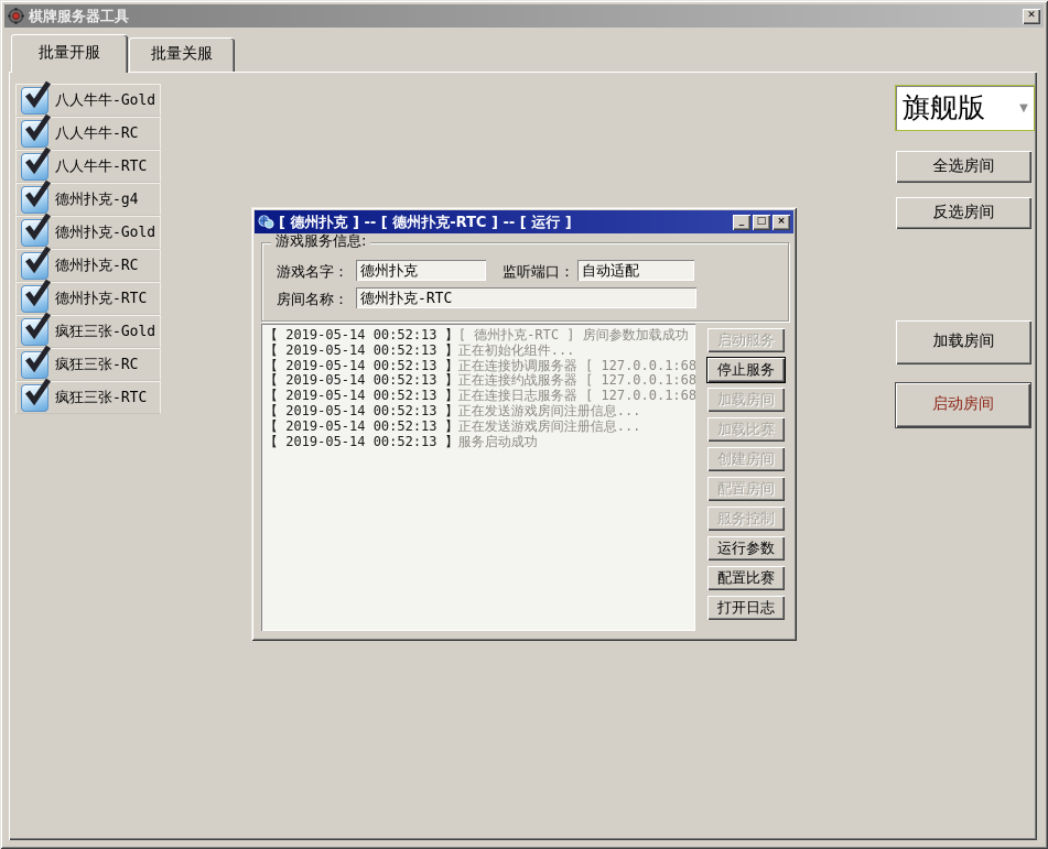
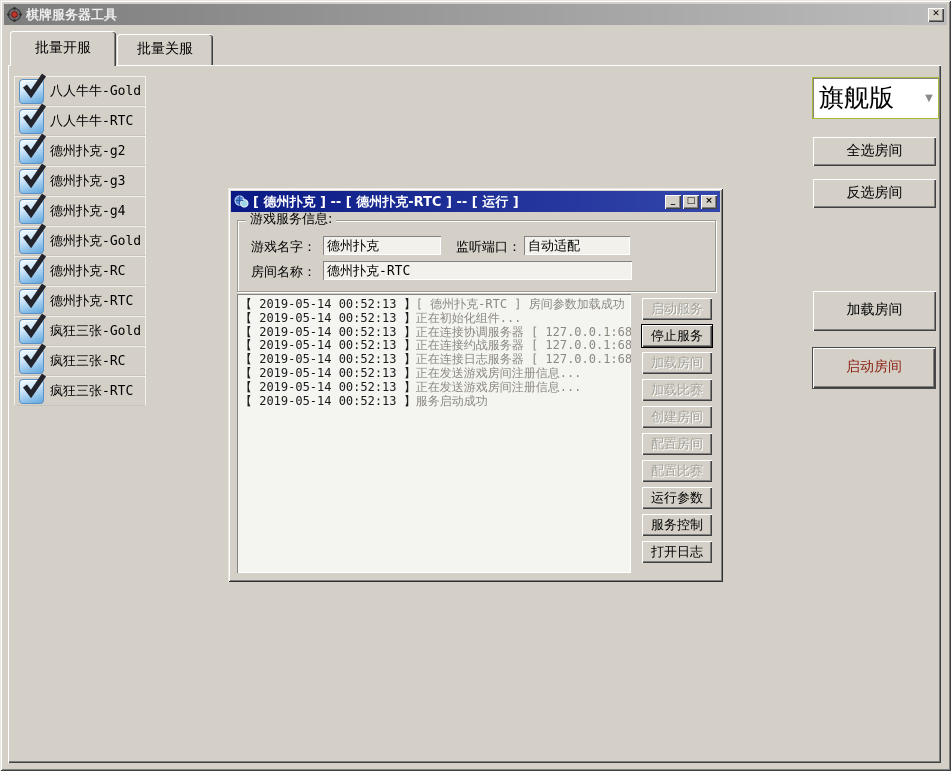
  棋牌服务器工具
  ✕
  批量开服
  批量关服
  八人牛牛-Gold
- 八人牛牛-RC
  八人牛牛-RTC
+ 德州扑克-g2
+ 德州扑克-g3
  德州扑克-g4
  德州扑克-Gold
  德州扑克-RC
  德州扑克-RTC
  疯狂三张-Gold
  疯狂三张-RC
  疯狂三张-RTC
  旗舰版
  ▼
  全选房间
  反选房间
  加载房间
  启动房间
  [ 德州扑克 ] -- [ 德州扑克-RTC ] -- [ 运行 ]
  _
  □
  ×
  游戏服务信息:
  游戏名字：
  德州扑克
  监听端口：
  自动适配
  房间名称：
  德州扑克-RTC
  【 2019-05-14 00:52:13 】[ 德州扑克-RTC ] 房间参数加载成功
  【 2019-05-14 00:52:13 】正在初始化组件...
  【 2019-05-14 00:52:13 】正在连接协调服务器 [ 127.0.0.1:68
  【 2019-05-14 00:52:13 】正在连接约战服务器 [ 127.0.0.1:68
  【 2019-05-14 00:52:13 】正在连接日志服务器 [ 127.0.0.1:68
  【 2019-05-14 00:52:13 】正在发送游戏房间注册信息...
  【 2019-05-14 00:52:13 】正在发送游戏房间注册信息...
  【 2019-05-14 00:52:13 】服务启动成功
  启动服务
  停止服务
  加载房间
  加载比赛
  创建房间
  配置房间
- 服务控制
+ 配置比赛
  运行参数
- 配置比赛
+ 服务控制
  打开日志
